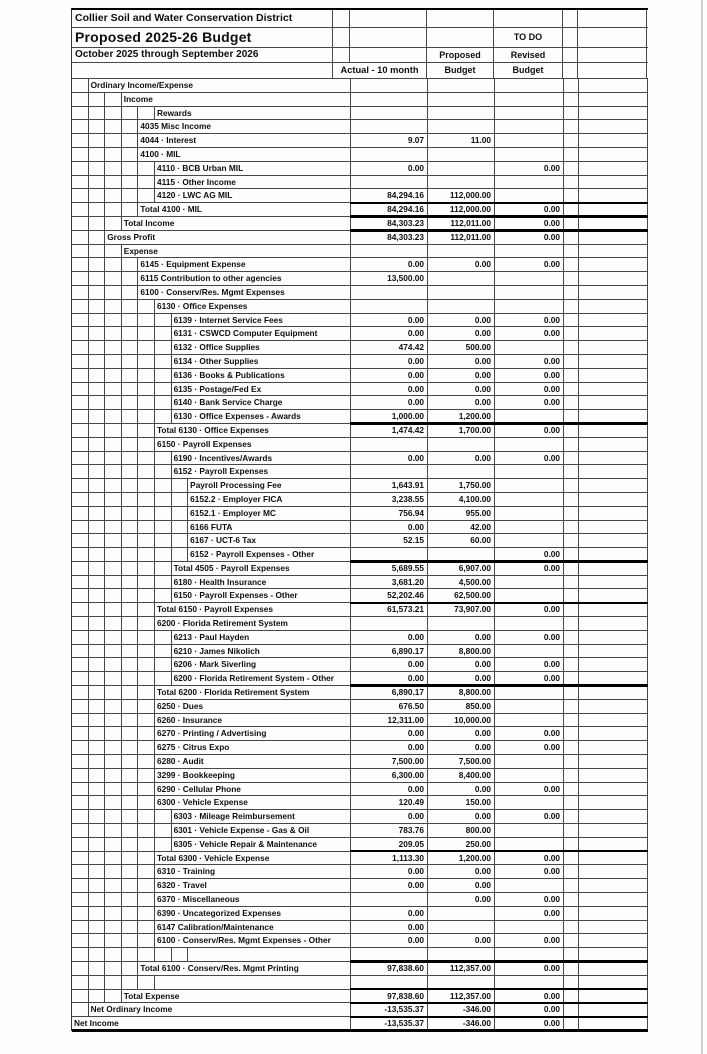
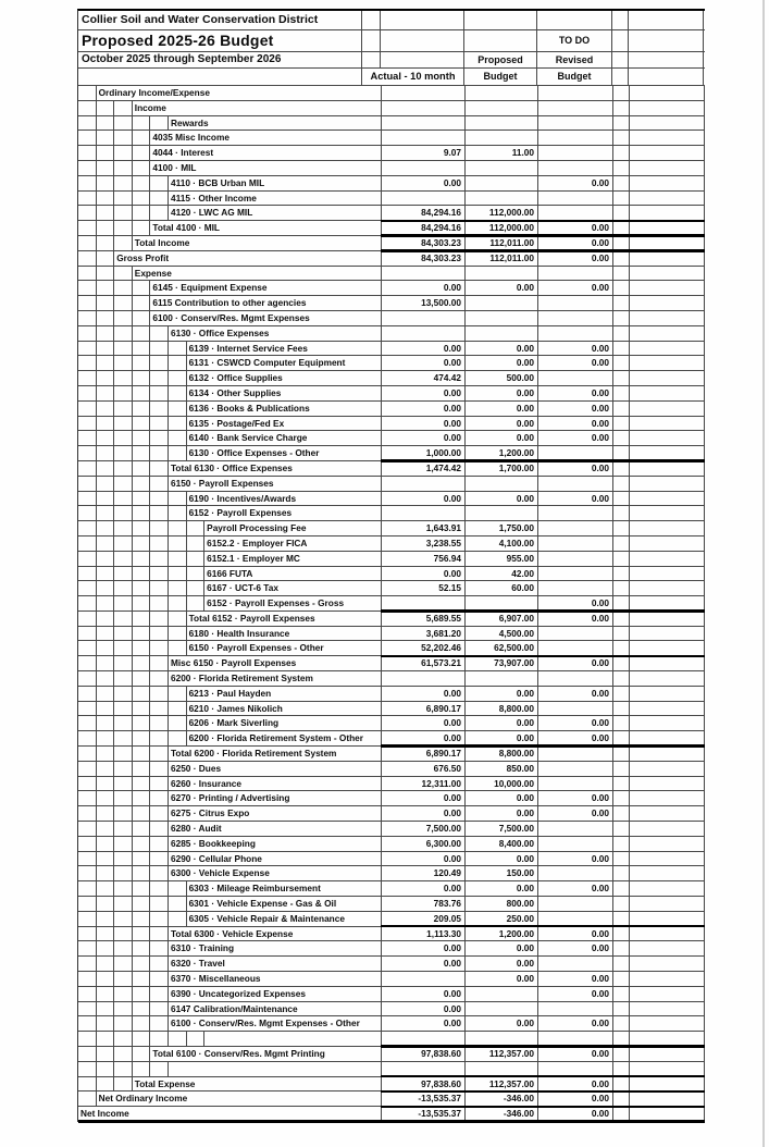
  Collier Soil and Water Conservation District
  Proposed 2025-26 Budget
  TO DO
  October 2025 through September 2026
  Proposed
  Revised
  Actual - 10 month
  Budget
  Budget
  Ordinary Income/Expense
  Income
  Rewards
  4035 Misc Income
  4044 · Interest
  9.07
  11.00
  4100 · MIL
  4110 · BCB Urban MIL
  0.00
  0.00
  4115 · Other Income
  4120 · LWC AG MIL
  84,294.16
  112,000.00
  Total 4100 · MIL
  84,294.16
  112,000.00
  0.00
  Total Income
  84,303.23
  112,011.00
  0.00
  Gross Profit
  84,303.23
  112,011.00
  0.00
  Expense
  6145 · Equipment Expense
  0.00
  0.00
  0.00
  6115 Contribution to other agencies
  13,500.00
  6100 · Conserv/Res. Mgmt Expenses
  6130 · Office Expenses
  6139 · Internet Service Fees
  0.00
  0.00
  0.00
  6131 · CSWCD Computer Equipment
  0.00
  0.00
  0.00
  6132 · Office Supplies
  474.42
  500.00
  6134 · Other Supplies
  0.00
  0.00
  0.00
  6136 · Books & Publications
  0.00
  0.00
  0.00
  6135 · Postage/Fed Ex
  0.00
  0.00
  0.00
  6140 · Bank Service Charge
  0.00
  0.00
  0.00
- 6130 · Office Expenses - Awards
+ 6130 · Office Expenses - Other
  1,000.00
  1,200.00
  Total 6130 · Office Expenses
  1,474.42
  1,700.00
  0.00
  6150 · Payroll Expenses
  6190 · Incentives/Awards
  0.00
  0.00
  0.00
  6152 · Payroll Expenses
  Payroll Processing Fee
  1,643.91
  1,750.00
  6152.2 · Employer FICA
  3,238.55
  4,100.00
  6152.1 · Employer MC
  756.94
  955.00
  6166 FUTA
  0.00
  42.00
  6167 · UCT-6 Tax
  52.15
  60.00
- 6152 · Payroll Expenses - Other
+ 6152 · Payroll Expenses - Gross
  0.00
- Total 4505 · Payroll Expenses
+ Total 6152 · Payroll Expenses
  5,689.55
  6,907.00
  0.00
  6180 · Health Insurance
  3,681.20
  4,500.00
  6150 · Payroll Expenses - Other
  52,202.46
  62,500.00
- Total 6150 · Payroll Expenses
+ Misc 6150 · Payroll Expenses
  61,573.21
  73,907.00
  0.00
  6200 · Florida Retirement System
  6213 · Paul Hayden
  0.00
  0.00
  0.00
  6210 · James Nikolich
  6,890.17
  8,800.00
  6206 · Mark Siverling
  0.00
  0.00
  0.00
  6200 · Florida Retirement System - Other
  0.00
  0.00
  0.00
  Total 6200 · Florida Retirement System
  6,890.17
  8,800.00
  6250 · Dues
  676.50
  850.00
  6260 · Insurance
  12,311.00
  10,000.00
  6270 · Printing / Advertising
  0.00
  0.00
  0.00
  6275 · Citrus Expo
  0.00
  0.00
  0.00
  6280 · Audit
  7,500.00
  7,500.00
- 3299 · Bookkeeping
+ 6285 · Bookkeeping
  6,300.00
  8,400.00
  6290 · Cellular Phone
  0.00
  0.00
  0.00
  6300 · Vehicle Expense
  120.49
  150.00
  6303 · Mileage Reimbursement
  0.00
  0.00
  0.00
  6301 · Vehicle Expense - Gas & Oil
  783.76
  800.00
  6305 · Vehicle Repair & Maintenance
  209.05
  250.00
  Total 6300 · Vehicle Expense
  1,113.30
  1,200.00
  0.00
  6310 · Training
  0.00
  0.00
  0.00
  6320 · Travel
  0.00
  0.00
  6370 · Miscellaneous
  0.00
  0.00
  6390 · Uncategorized Expenses
  0.00
  0.00
  6147 Calibration/Maintenance
  0.00
  6100 · Conserv/Res. Mgmt Expenses - Other
  0.00
  0.00
  0.00
  Total 6100 · Conserv/Res. Mgmt Printing
  97,838.60
  112,357.00
  0.00
  Total Expense
  97,838.60
  112,357.00
  0.00
  Net Ordinary Income
  -13,535.37
  -346.00
  0.00
  Net Income
  -13,535.37
  -346.00
  0.00
